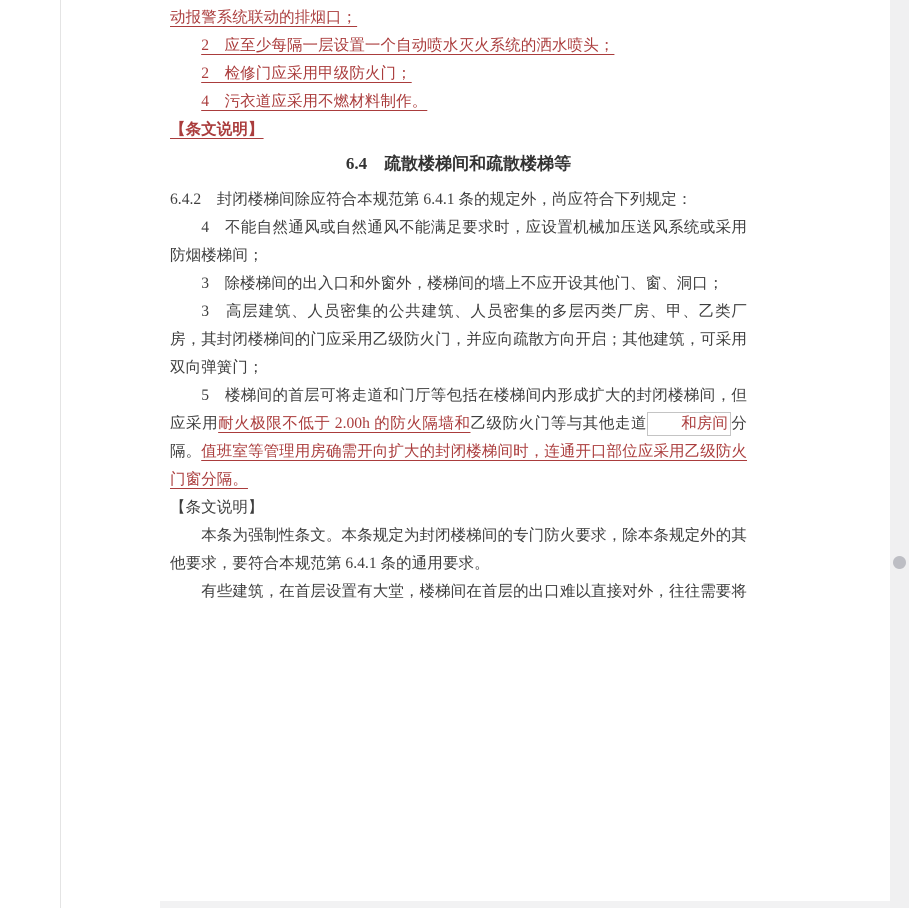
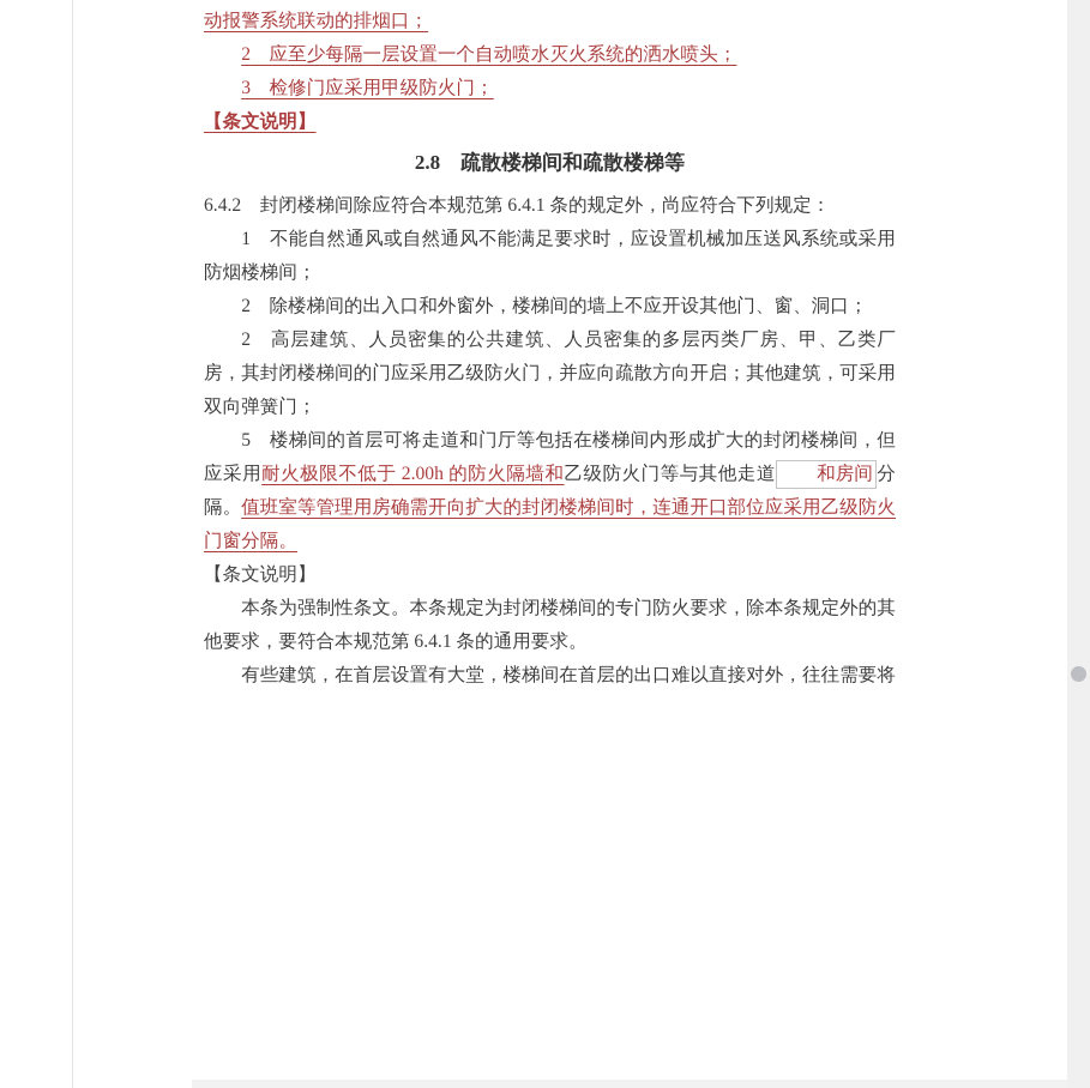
  动报警系统联动的排烟口；
  2 应至少每隔一层设置一个自动喷水灭火系统的洒水喷头；
- 2 检修门应采用甲级防火门；
+ 3 检修门应采用甲级防火门；
- 4 污衣道应采用不燃材料制作。
  【条文说明】
- 6.4 疏散楼梯间和疏散楼梯等
+ 2.8 疏散楼梯间和疏散楼梯等
  6.4.2 封闭楼梯间除应符合本规范第 6.4.1 条的规定外，尚应符合下列规定：
- 4 不能自然通风或自然通风不能满足要求时，应设置机械加压送风系统或采用防烟楼梯间；
+ 1 不能自然通风或自然通风不能满足要求时，应设置机械加压送风系统或采用防烟楼梯间；
- 3 除楼梯间的出入口和外窗外，楼梯间的墙上不应开设其他门、窗、洞口；
+ 2 除楼梯间的出入口和外窗外，楼梯间的墙上不应开设其他门、窗、洞口；
- 3 高层建筑、人员密集的公共建筑、人员密集的多层丙类厂房、甲、乙类厂房，其封闭楼梯间的门应采用乙级防火门，并应向疏散方向开启；其他建筑，可采用双向弹簧门；
+ 2 高层建筑、人员密集的公共建筑、人员密集的多层丙类厂房、甲、乙类厂房，其封闭楼梯间的门应采用乙级防火门，并应向疏散方向开启；其他建筑，可采用双向弹簧门；
  5 楼梯间的首层可将走道和门厅等包括在楼梯间内形成扩大的封闭楼梯间，但应采用耐火极限不低于 2.00h 的防火隔墙和乙级防火门等与其他走道 和房间 分隔。值班室等管理用房确需开向扩大的封闭楼梯间时，连通开口部位应采用乙级防火门窗分隔。
  【条文说明】
  本条为强制性条文。本条规定为封闭楼梯间的专门防火要求，除本条规定外的其他要求，要符合本规范第 6.4.1 条的通用要求。
  有些建筑，在首层设置有大堂，楼梯间在首层的出口难以直接对外，往往需要将
